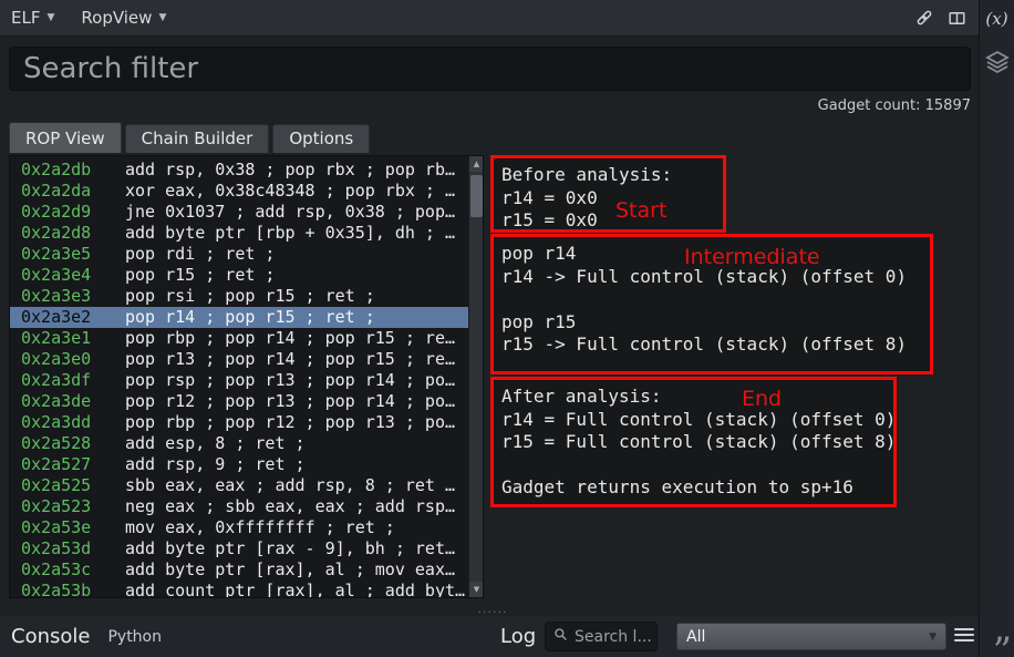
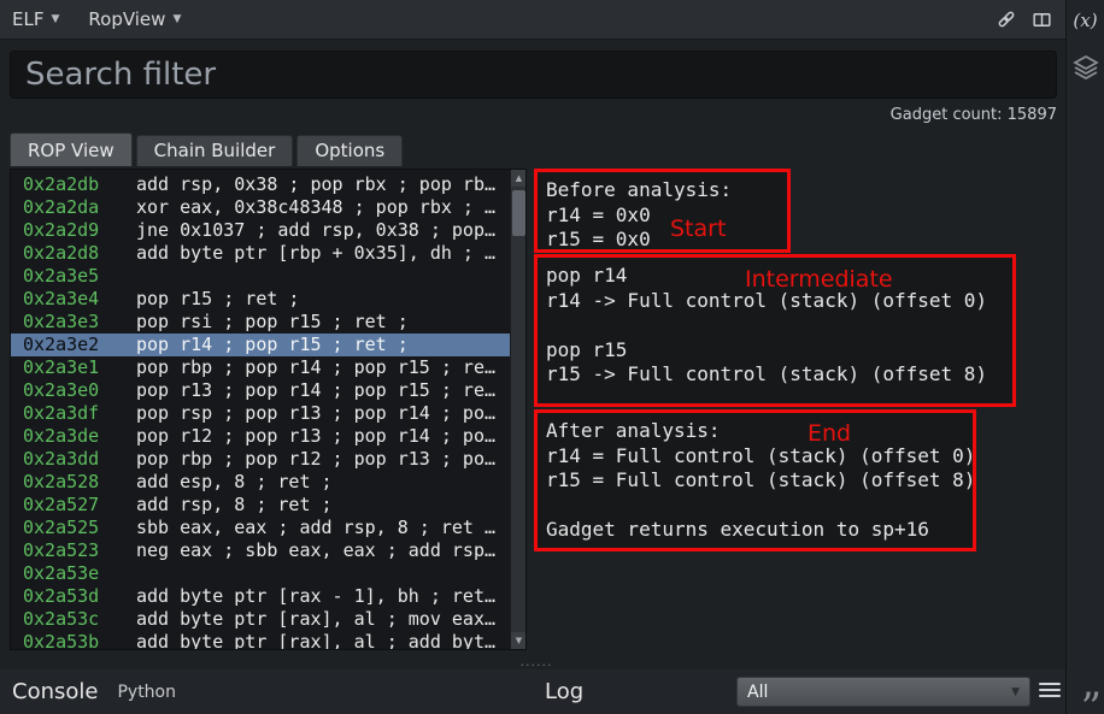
  ELF
  ▼
  RopView
  ▼
  (x)
  ”
  Search filter
  Gadget count: 15897
  ROP View
  Chain Builder
  Options
  0x2a2db
  add rsp, 0x38 ; pop rbx ; pop rb…
  0x2a2da
  xor eax, 0x38c48348 ; pop rbx ; …
  0x2a2d9
  jne 0x1037 ; add rsp, 0x38 ; pop…
  0x2a2d8
  add byte ptr [rbp + 0x35], dh ; …
  0x2a3e5
- pop rdi ; ret ;
  0x2a3e4
  pop r15 ; ret ;
  0x2a3e3
  pop rsi ; pop r15 ; ret ;
  0x2a3e2
  pop r14 ; pop r15 ; ret ;
  0x2a3e1
  pop rbp ; pop r14 ; pop r15 ; re…
  0x2a3e0
  pop r13 ; pop r14 ; pop r15 ; re…
  0x2a3df
  pop rsp ; pop r13 ; pop r14 ; po…
  0x2a3de
  pop r12 ; pop r13 ; pop r14 ; po…
  0x2a3dd
  pop rbp ; pop r12 ; pop r13 ; po…
  0x2a528
  add esp, 8 ; ret ;
  0x2a527
- add rsp, 9 ; ret ;
+ add rsp, 8 ; ret ;
  0x2a525
  sbb eax, eax ; add rsp, 8 ; ret …
  0x2a523
  neg eax ; sbb eax, eax ; add rsp…
  0x2a53e
- mov eax, 0xffffffff ; ret ;
  0x2a53d
- add byte ptr [rax - 9], bh ; ret…
+ add byte ptr [rax - 1], bh ; ret…
  0x2a53c
  add byte ptr [rax], al ; mov eax…
  0x2a53b
- add count ptr [rax], al ; add byt…
+ add byte ptr [rax], al ; add byt…
  ▲
  ▼
  Before analysis:
  r14 = 0x0
  r15 = 0x0
  Start
  pop r14
  r14 -> Full control (stack) (offset 0)
  pop r15
  r15 -> Full control (stack) (offset 8)
  Intermediate
  After analysis:
  r14 = Full control (stack) (offset 0)
  r15 = Full control (stack) (offset 8)
  Gadget returns execution to sp+16
  End
  ······
  Console
  Python
  Log
- Search l...
  All
  ▼
